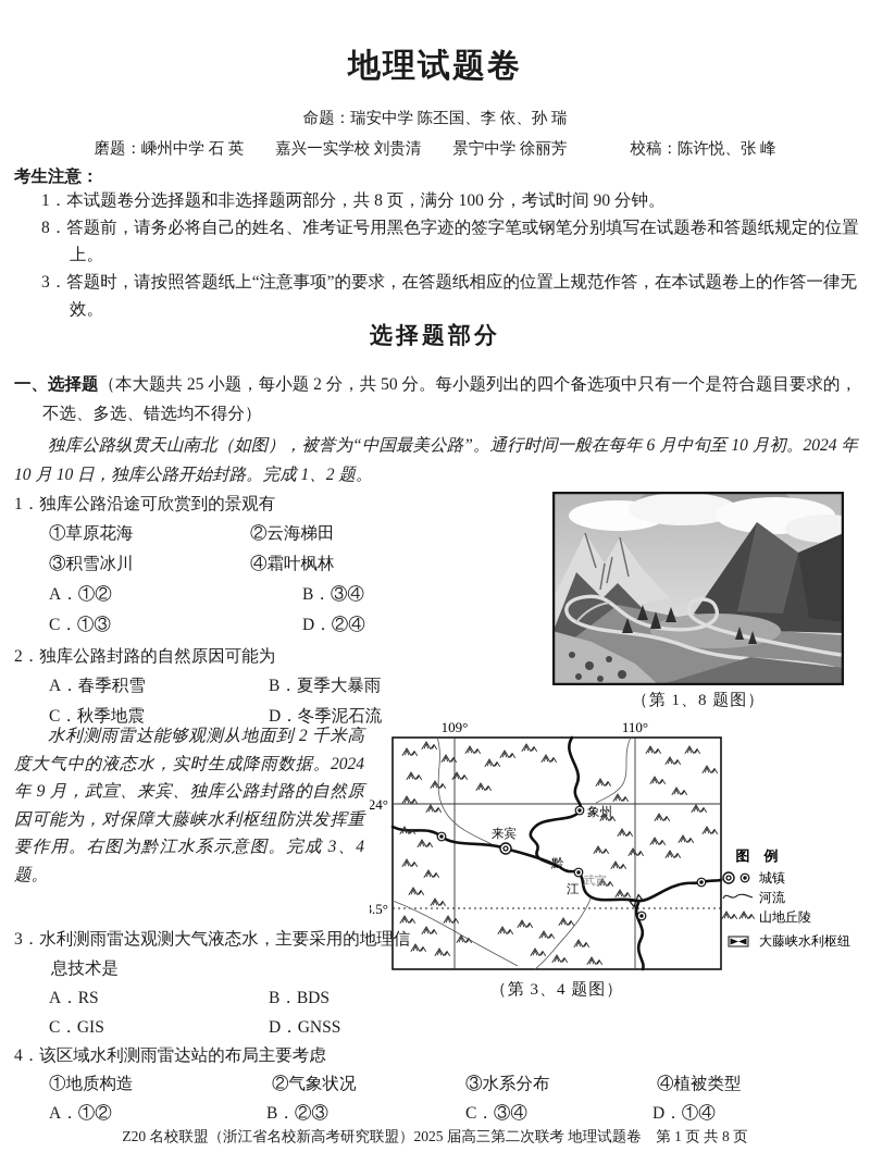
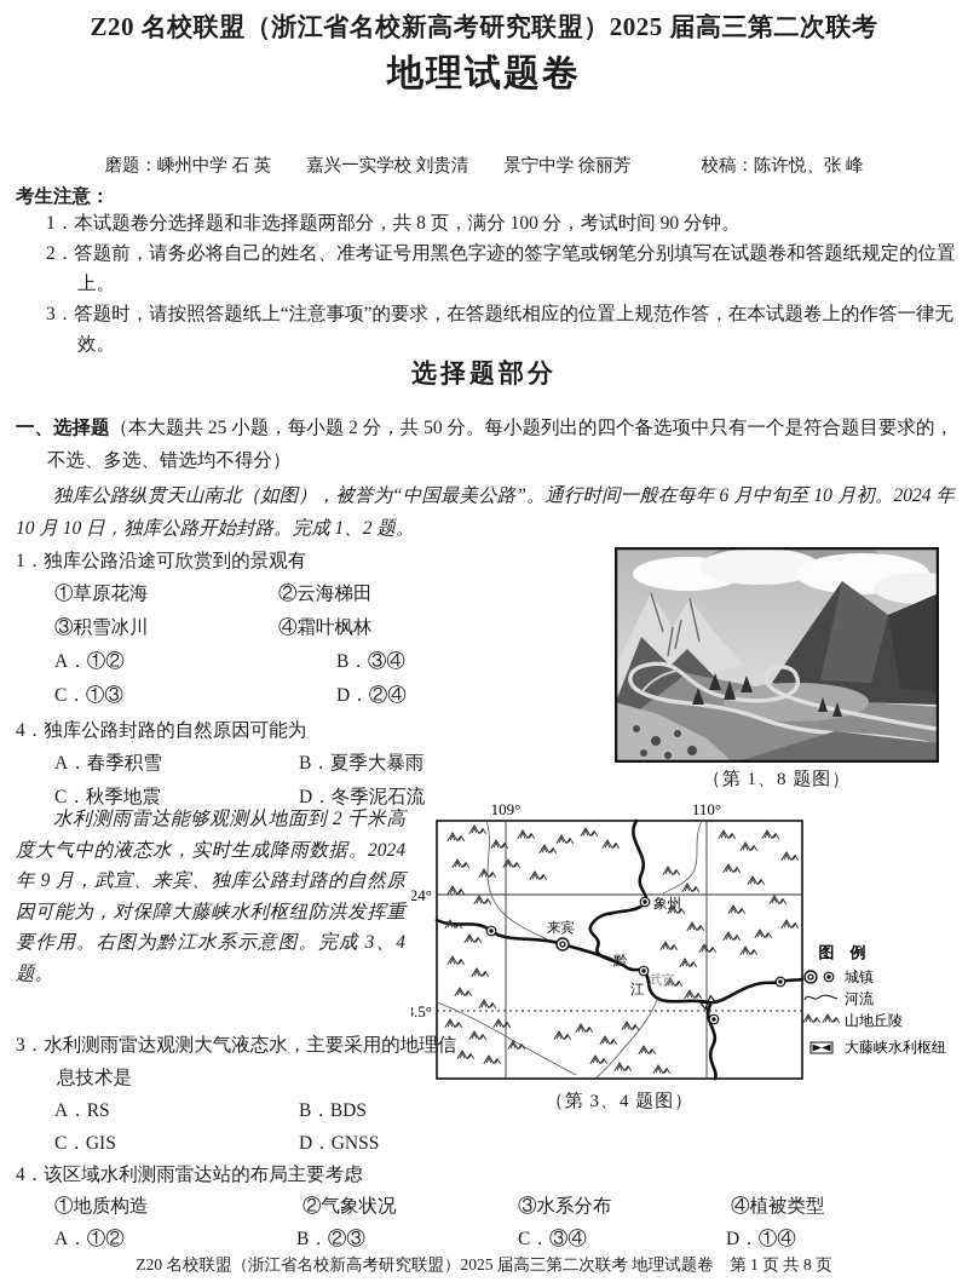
+ Z20 名校联盟（浙江省名校新高考研究联盟）2025 届高三第二次联考
  地理试题卷
- 命题：瑞安中学 陈丕国、李 依、孙 瑞
  磨题：嵊州中学 石 英 嘉兴一实学校 刘贵清 景宁中学 徐丽芳 校稿：陈许悦、张 峰
  考生注意：
  1．本试题卷分选择题和非选择题两部分，共 8 页，满分 100 分，考试时间 90 分钟。
- 8．答题前，请务必将自己的姓名、准考证号用黑色字迹的签字笔或钢笔分别填写在试题卷和答题纸规定的位置上。
+ 2．答题前，请务必将自己的姓名、准考证号用黑色字迹的签字笔或钢笔分别填写在试题卷和答题纸规定的位置上。
  3．答题时，请按照答题纸上“注意事项”的要求，在答题纸相应的位置上规范作答，在本试题卷上的作答一律无效。
  选择题部分
  一、选择题（本大题共 25 小题，每小题 2 分，共 50 分。每小题列出的四个备选项中只有一个是符合题目要求的，不选、多选、错选均不得分）
  独库公路纵贯天山南北（如图），被誉为“中国最美公路”。通行时间一般在每年 6 月中旬至 10 月初。2024 年 10 月 10 日，独库公路开始封路。完成 1、2 题。
  1．独库公路沿途可欣赏到的景观有
  ①草原花海
  ②云海梯田
  ③积雪冰川
  ④霜叶枫林
  A．①②
  B．③④
  C．①③
  D．②④
- 2．独库公路封路的自然原因可能为
+ 4．独库公路封路的自然原因可能为
  A．春季积雪
  B．夏季大暴雨
  C．秋季地震
  D．冬季泥石流
  （第 1、8 题图）
  水利测雨雷达能够观测从地面到 2 千米高度大气中的液态水，实时生成降雨数据。2024 年 9 月，武宣、来宾、独库公路封路的自然原因可能为，对保障大藤峡水利枢纽防洪发挥重要作用。右图为黔江水系示意图。完成 3、4 题。
  109°
  110°
  24°
  象州
  来宾
  武宣
  黔
  江
  图 例
  城镇
  河流
  山地丘陵
  大藤峡水利枢纽
  （第 3、4 题图）
  3．水利测雨雷达观测大气液态水，主要采用的地理信息技术是
  A．RS
  B．BDS
  C．GIS
  D．GNSS
  4．该区域水利测雨雷达站的布局主要考虑
  ①地质构造
  ②气象状况
  ③水系分布
  ④植被类型
  A．①②
  B．②③
  C．③④
  D．①④
  Z20 名校联盟（浙江省名校新高考研究联盟）2025 届高三第二次联考 地理试题卷 第 1 页 共 8 页
